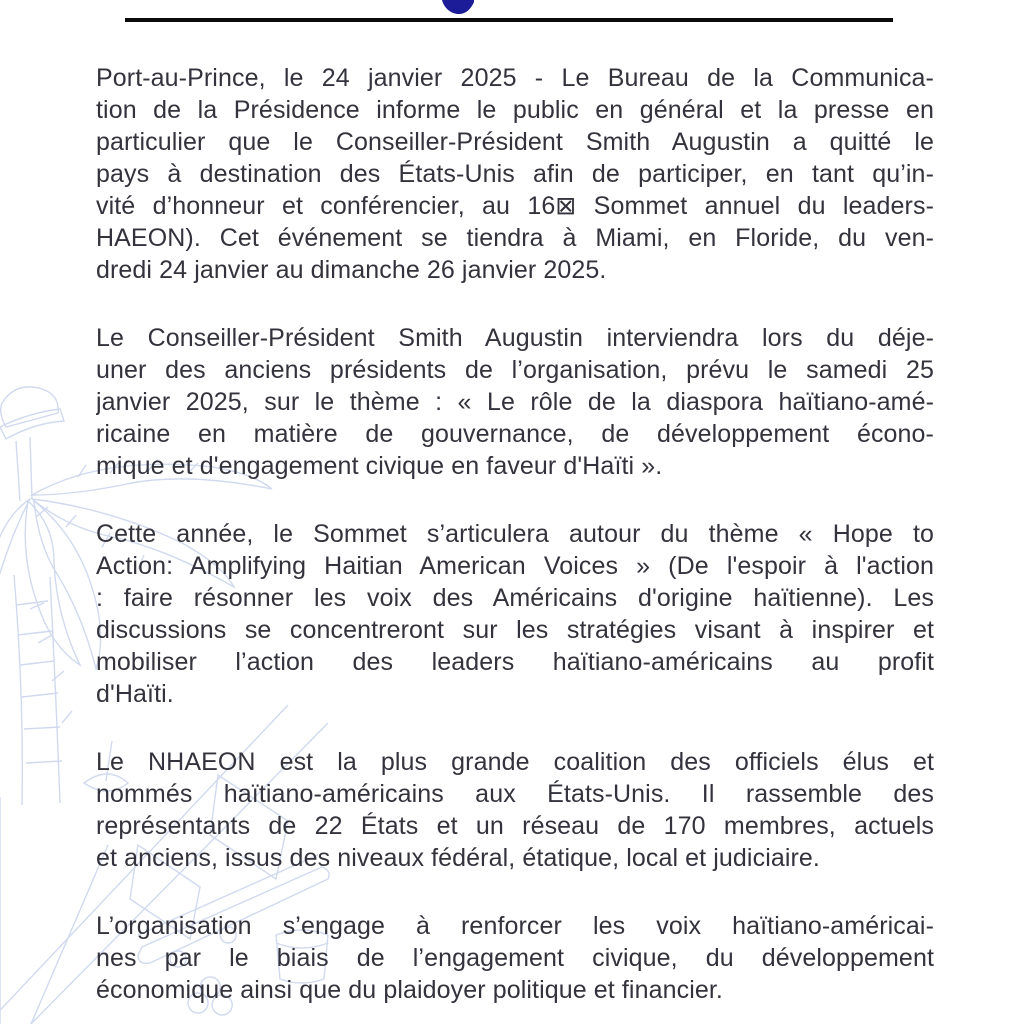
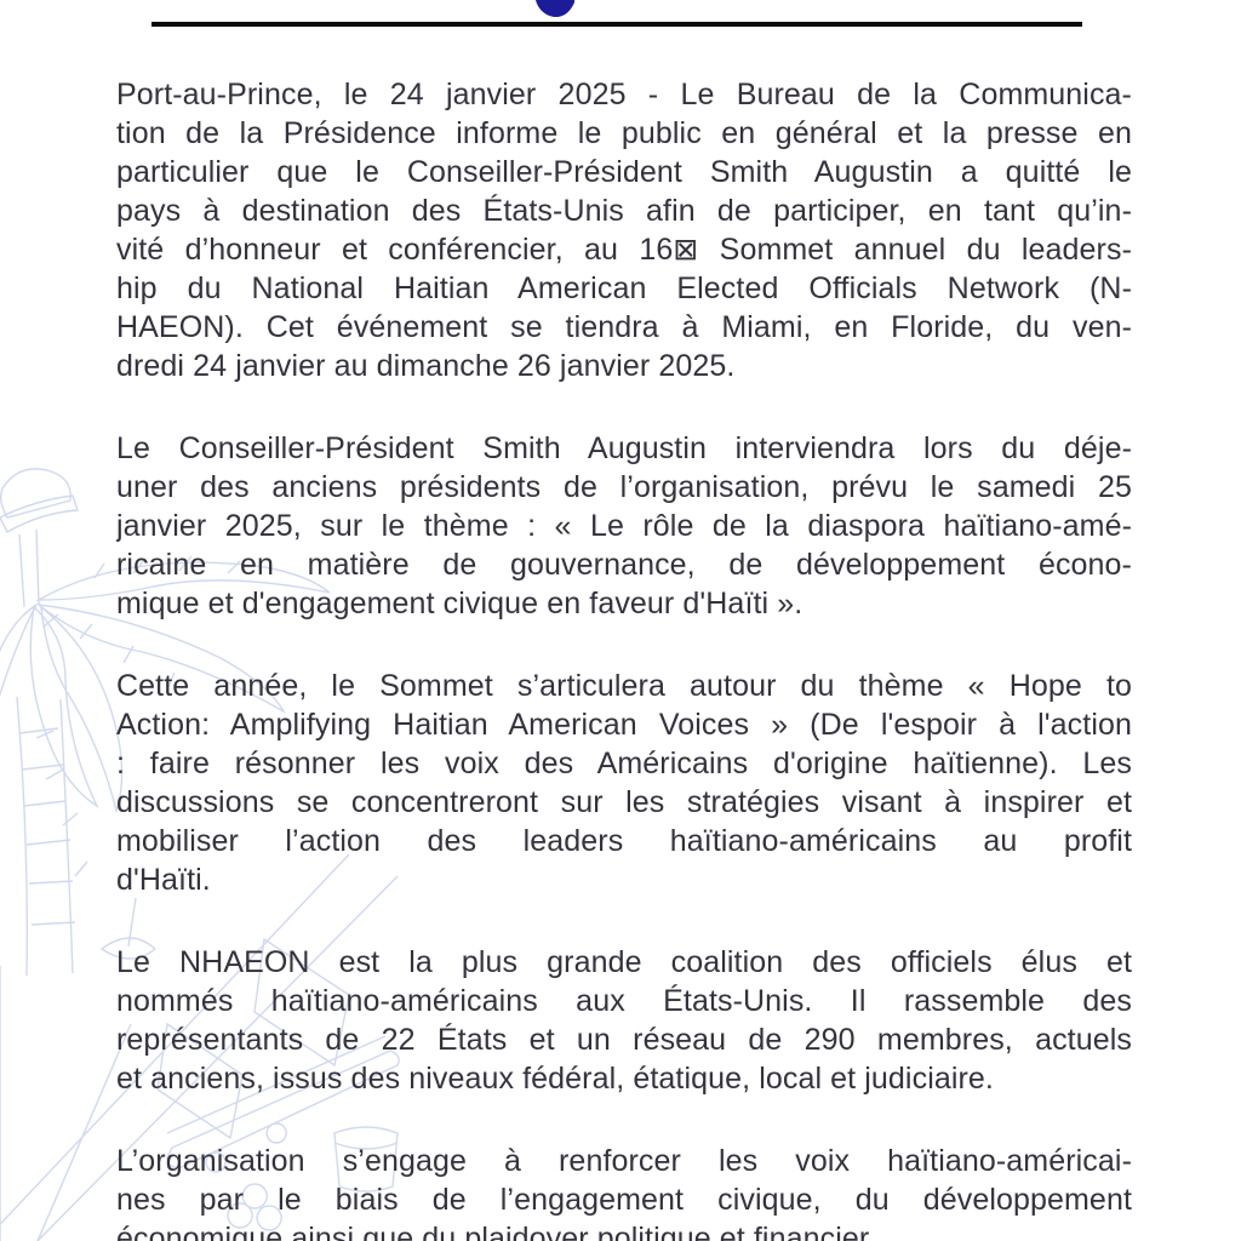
  Port-au-Prince, le 24 janvier 2025 - Le Bureau de la Communica-
  tion de la Présidence informe le public en général et la presse en
  particulier que le Conseiller-Président Smith Augustin a quitté le
  pays à destination des États-Unis afin de participer, en tant qu’in-
  vité d’honneur et conférencier, au 16⊠ Sommet annuel du leaders-
+ hip du National Haitian American Elected Officials Network (N-
  HAEON). Cet événement se tiendra à Miami, en Floride, du ven-
  dredi 24 janvier au dimanche 26 janvier 2025.
  Le Conseiller-Président Smith Augustin interviendra lors du déje-
  uner des anciens présidents de l’organisation, prévu le samedi 25
  janvier 2025, sur le thème : « Le rôle de la diaspora haïtiano-amé-
  ricaine en matière de gouvernance, de développement écono-
  mique et d'engagement civique en faveur d'Haïti ».
  Cette année, le Sommet s’articulera autour du thème « Hope to
  Action: Amplifying Haitian American Voices » (De l'espoir à l'action
  : faire résonner les voix des Américains d'origine haïtienne). Les
  discussions se concentreront sur les stratégies visant à inspirer et
  mobiliser l’action des leaders haïtiano-américains au profit
  d'Haïti.
  Le NHAEON est la plus grande coalition des officiels élus et
  nommés haïtiano-américains aux États-Unis. Il rassemble des
- représentants de 22 États et un réseau de 170 membres, actuels
+ représentants de 22 États et un réseau de 290 membres, actuels
  et anciens, issus des niveaux fédéral, étatique, local et judiciaire.
  L’organisation s’engage à renforcer les voix haïtiano-américai-
  nes par le biais de l’engagement civique, du développement
  économique ainsi que du plaidoyer politique et financier.
